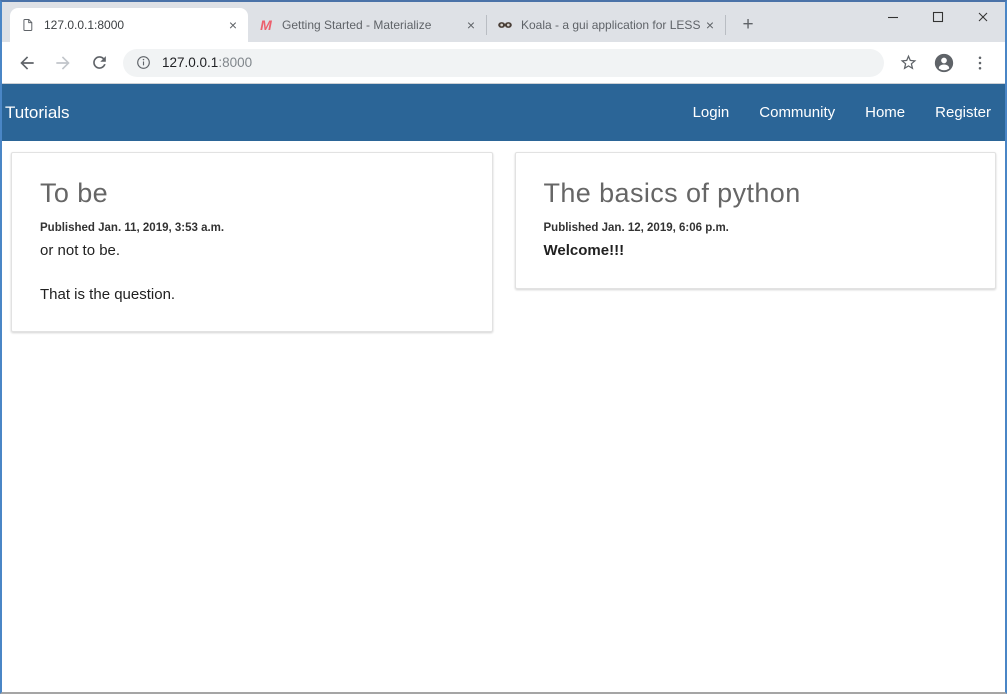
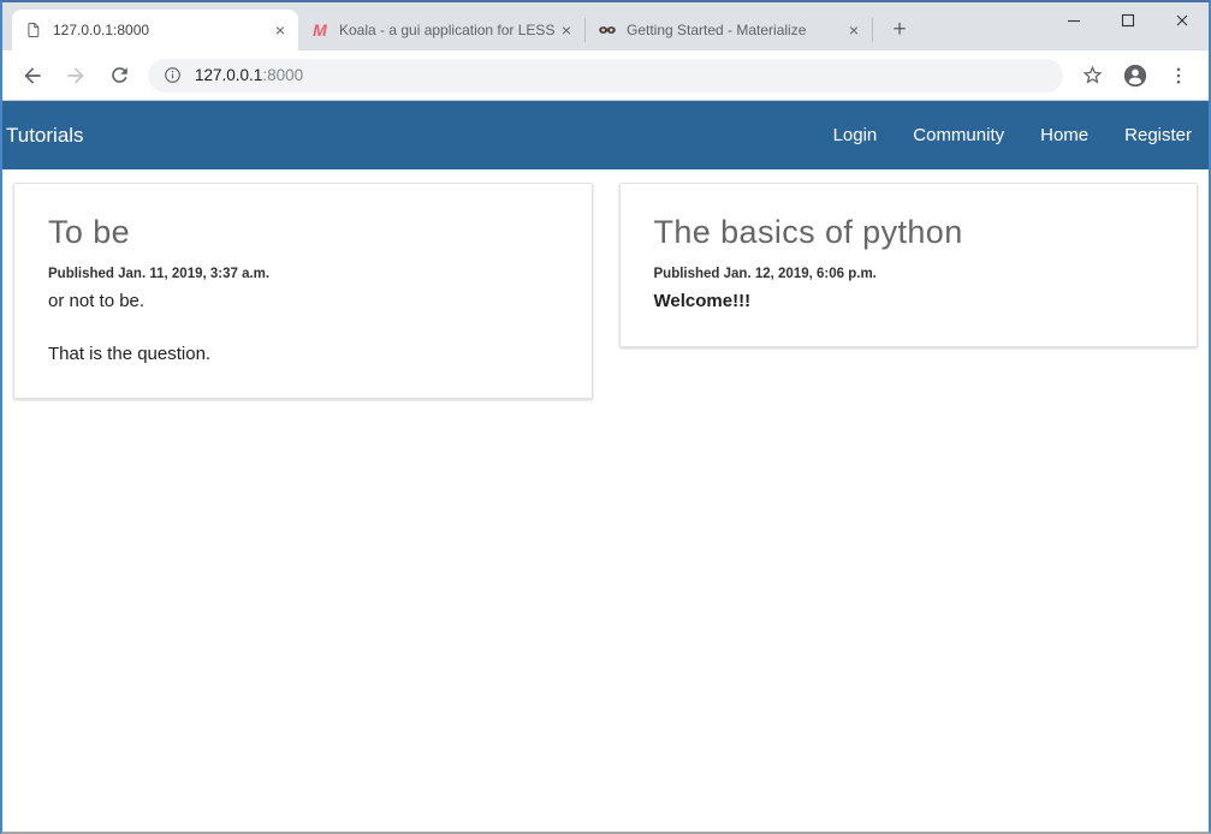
  127.0.0.1:8000
  ×
  M
- Getting Started - Materialize
+ Koala - a gui application for LESS
  ×
- Koala - a gui application for LESS
+ Getting Started - Materialize
  ×
  +
  127.0.0.1:8000
  Tutorials
  Login
  Community
  Home
  Register
  To be
- Published Jan. 11, 2019, 3:53 a.m.
+ Published Jan. 11, 2019, 3:37 a.m.
  or not to be.
  That is the question.
  The basics of python
  Published Jan. 12, 2019, 6:06 p.m.
  Welcome!!!
